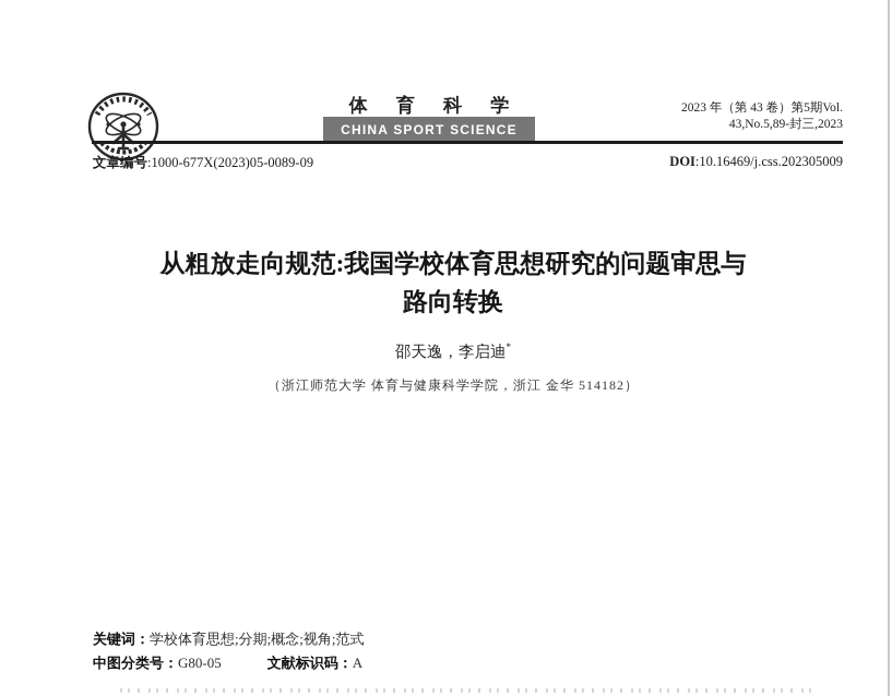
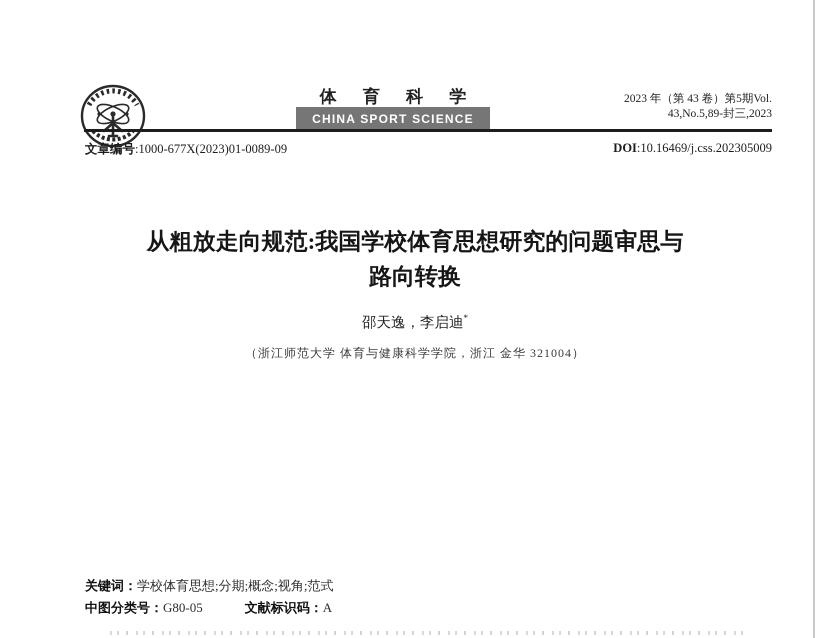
  体 育 科 学
  CHINA SPORT SCIENCE
  2023 年（第 43 卷）第5期Vol.
  43,No.5,89-封三,2023
- 文章编号:1000-677X(2023)05-0089-09
+ 文章编号:1000-677X(2023)01-0089-09
  DOI:10.16469/j.css.202305009
  从粗放走向规范:我国学校体育思想研究的问题审思与
  路向转换
  邵天逸，李启迪*
- （浙江师范大学 体育与健康科学学院，浙江 金华 514182）
+ （浙江师范大学 体育与健康科学学院，浙江 金华 321004）
  关键词：学校体育思想;分期;概念;视角;范式
  中图分类号：G80-05 文献标识码：A
